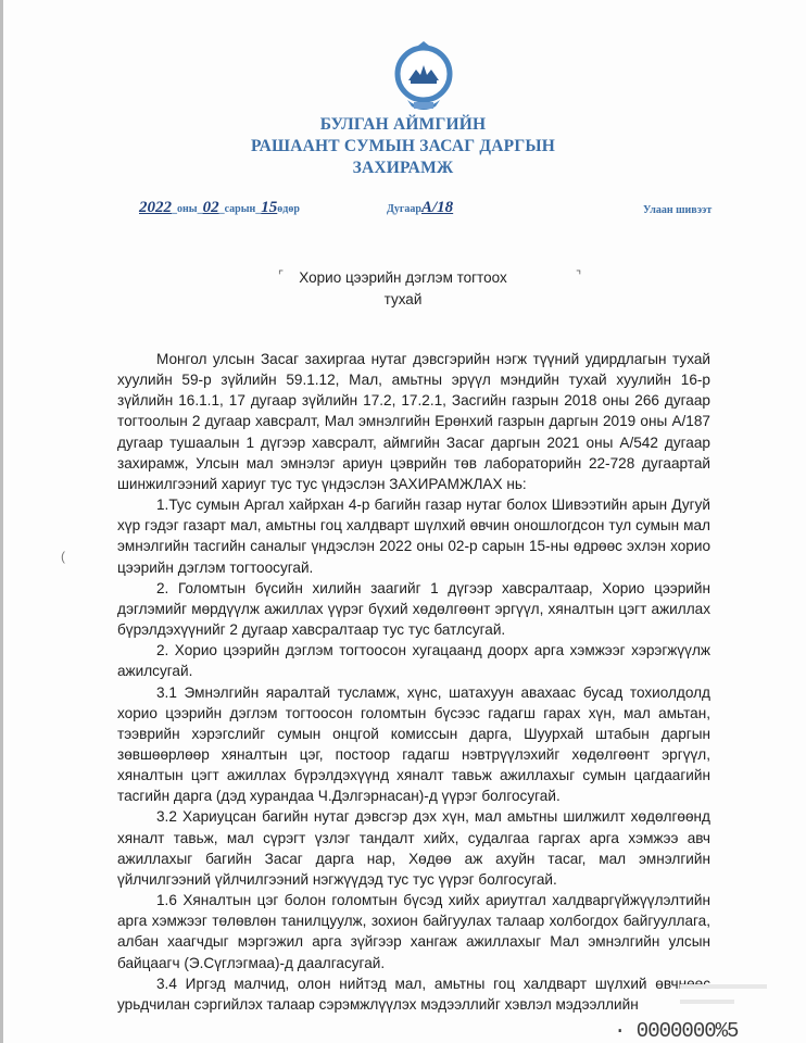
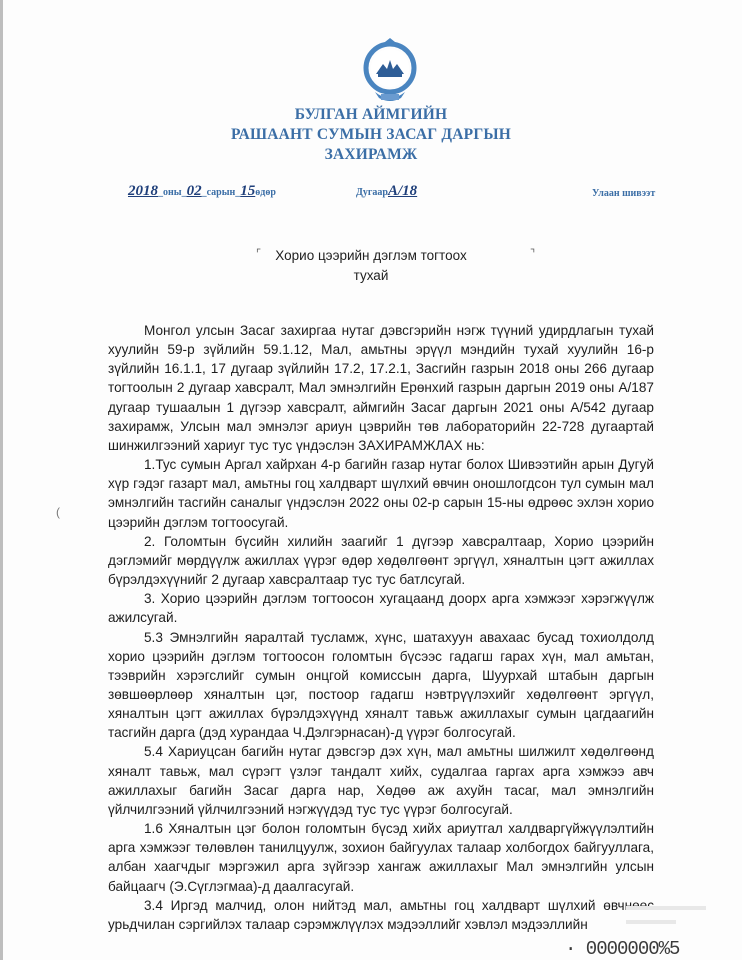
  БУЛГАН АЙМГИЙН
  РАШААНТ СУМЫН ЗАСАГ ДАРГЫН
  ЗАХИРАМЖ
- 2022_оны_02_сарын_15өдөр
+ 2018_оны_02_сарын_15өдөр
  ДугаарА/18
  Улаан шивээт
  ⌜
  ⌝
  Хорио цээрийн дэглэм тогтоох
  тухай
  (
  Монгол улсын Засаг захиргаа нутаг дэвсгэрийн нэгж түүний удирдлагын тухай хуулийн 59-р зүйлийн 59.1.12, Мал, амьтны эрүүл мэндийн тухай хуулийн 16-р зүйлийн 16.1.1, 17 дугаар зүйлийн 17.2, 17.2.1, Засгийн газрын 2018 оны 266 дугаар тогтоолын 2 дугаар хавсралт, Мал эмнэлгийн Ерөнхий газрын даргын 2019 оны А/187 дугаар тушаалын 1 дүгээр хавсралт, аймгийн Засаг даргын 2021 оны А/542 дугаар захирамж, Улсын мал эмнэлэг ариун цэврийн төв лабораторийн 22-728 дугаартай шинжилгээний хариуг тус тус үндэслэн ЗАХИРАМЖЛАХ нь:
  1.Тус сумын Аргал хайрхан 4-р багийн газар нутаг болох Шивээтийн арын Дугуй хүр гэдэг газарт мал, амьтны гоц халдварт шүлхий өвчин оношлогдсон тул сумын мал эмнэлгийн тасгийн саналыг үндэслэн 2022 оны 02-р сарын 15-ны өдрөөс эхлэн хорио цээрийн дэглэм тогтоосугай.
- 2. Голомтын бүсийн хилийн заагийг 1 дүгээр хавсралтаар, Хорио цээрийн дэглэмийг мөрдүүлж ажиллах үүрэг бүхий хөдөлгөөнт эргүүл, хяналтын цэгт ажиллах бүрэлдэхүүнийг 2 дугаар хавсралтаар тус тус батлсугай.
+ 2. Голомтын бүсийн хилийн заагийг 1 дүгээр хавсралтаар, Хорио цээрийн дэглэмийг мөрдүүлж ажиллах үүрэг өдөр хөдөлгөөнт эргүүл, хяналтын цэгт ажиллах бүрэлдэхүүнийг 2 дугаар хавсралтаар тус тус батлсугай.
- 2. Хорио цээрийн дэглэм тогтоосон хугацаанд доорх арга хэмжээг хэрэгжүүлж ажилсугай.
+ 3. Хорио цээрийн дэглэм тогтоосон хугацаанд доорх арга хэмжээг хэрэгжүүлж ажилсугай.
- 3.1 Эмнэлгийн яаралтай тусламж, хүнс, шатахуун авахаас бусад тохиолдолд хорио цээрийн дэглэм тогтоосон голомтын бүсээс гадагш гарах хүн, мал амьтан, тээврийн хэрэгслийг сумын онцгой комиссын дарга, Шуурхай штабын даргын зөвшөөрлөөр хяналтын цэг, постоор гадагш нэвтрүүлэхийг хөдөлгөөнт эргүүл, хяналтын цэгт ажиллах бүрэлдэхүүнд хяналт тавьж ажиллахыг сумын цагдаагийн тасгийн дарга (дэд хурандаа Ч.Дэлгэрнасан)-д үүрэг болгосугай.
+ 5.3 Эмнэлгийн яаралтай тусламж, хүнс, шатахуун авахаас бусад тохиолдолд хорио цээрийн дэглэм тогтоосон голомтын бүсээс гадагш гарах хүн, мал амьтан, тээврийн хэрэгслийг сумын онцгой комиссын дарга, Шуурхай штабын даргын зөвшөөрлөөр хяналтын цэг, постоор гадагш нэвтрүүлэхийг хөдөлгөөнт эргүүл, хяналтын цэгт ажиллах бүрэлдэхүүнд хяналт тавьж ажиллахыг сумын цагдаагийн тасгийн дарга (дэд хурандаа Ч.Дэлгэрнасан)-д үүрэг болгосугай.
- 3.2 Хариуцсан багийн нутаг дэвсгэр дэх хүн, мал амьтны шилжилт хөдөлгөөнд хяналт тавьж, мал сүрэгт үзлэг тандалт хийх, судалгаа гаргах арга хэмжээ авч ажиллахыг багийн Засаг дарга нар, Хөдөө аж ахуйн тасаг, мал эмнэлгийн үйлчилгээний үйлчилгээний нэгжүүдэд тус тус үүрэг болгосугай.
+ 5.4 Хариуцсан багийн нутаг дэвсгэр дэх хүн, мал амьтны шилжилт хөдөлгөөнд хяналт тавьж, мал сүрэгт үзлэг тандалт хийх, судалгаа гаргах арга хэмжээ авч ажиллахыг багийн Засаг дарга нар, Хөдөө аж ахуйн тасаг, мал эмнэлгийн үйлчилгээний үйлчилгээний нэгжүүдэд тус тус үүрэг болгосугай.
  1.6 Хяналтын цэг болон голомтын бүсэд хийх ариутгал халдваргүйжүүлэлтийн арга хэмжээг төлөвлөн танилцуулж, зохион байгуулах талаар холбогдох байгууллага, албан хаагчдыг мэргэжил арга зүйгээр хангаж ажиллахыг Мал эмнэлгийн улсын байцаагч (Э.Сүглэгмаа)-д даалгасугай.
  3.4 Иргэд малчид, олон нийтэд мал, амьтны гоц халдварт шүлхий өвч урьдчилан сэргийлэх талаар сэрэмжлүүлэх мэдээллийг хэвлэл мэдээллийн
  · 0000000%5
